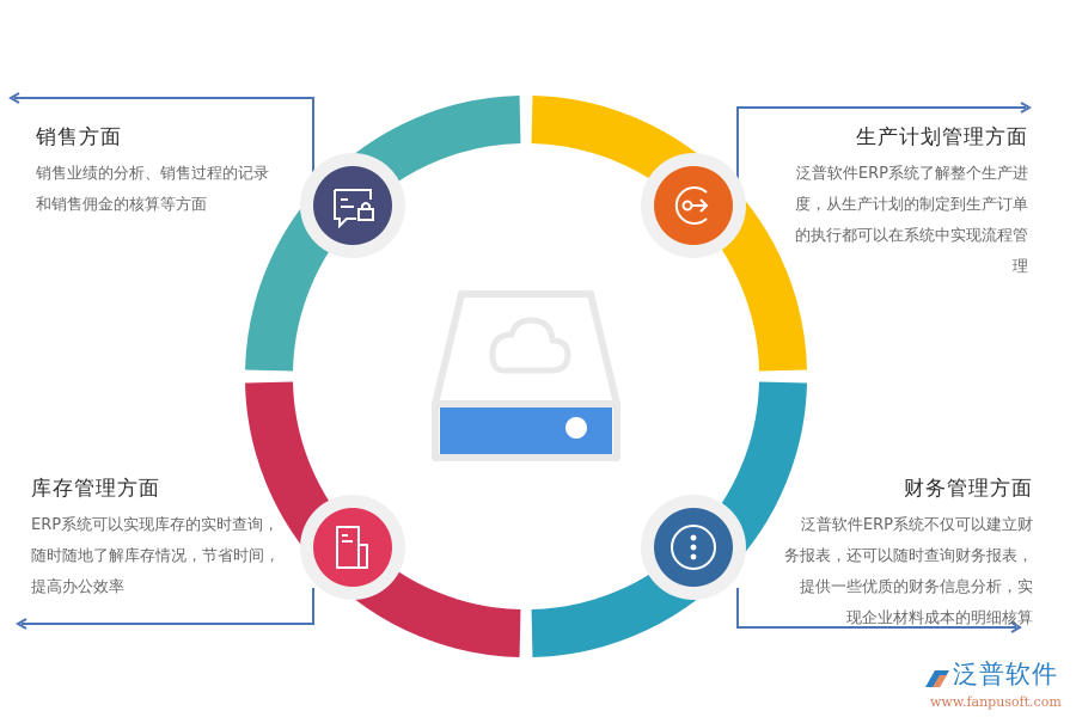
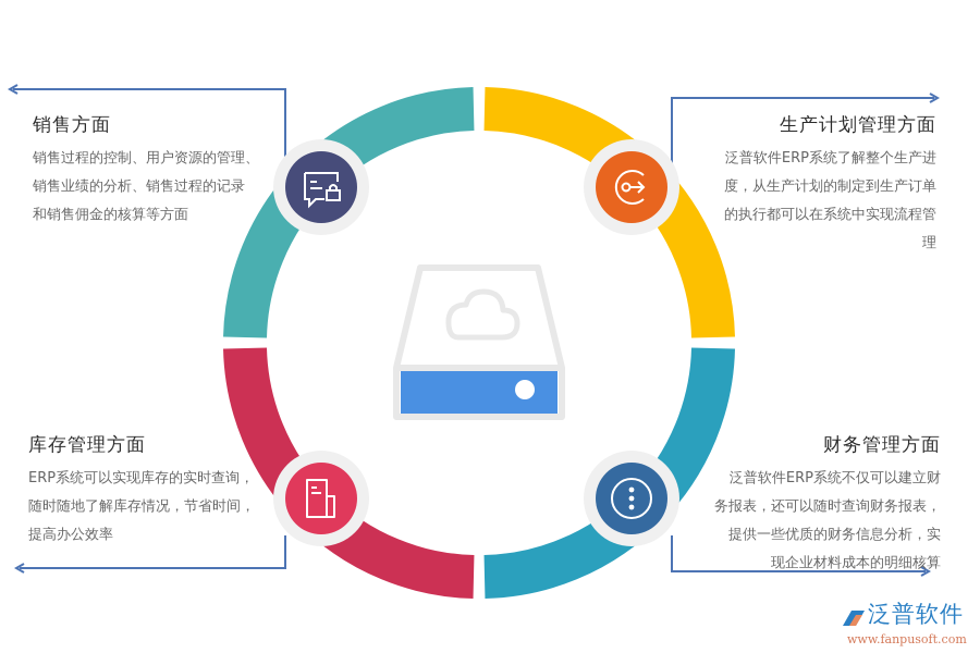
  销售方面
+ 销售过程的控制、用户资源的管理、
  销售业绩的分析、销售过程的记录
  和销售佣金的核算等方面
  生产计划管理方面
  泛普软件ERP系统了解整个生产进
  度，从生产计划的制定到生产订单
  的执行都可以在系统中实现流程管
  理
  库存管理方面
  ERP系统可以实现库存的实时查询，
  随时随地了解库存情况，节省时间，
  提高办公效率
  财务管理方面
  泛普软件ERP系统不仅可以建立财
  务报表，还可以随时查询财务报表，
  提供一些优质的财务信息分析，实
  现企业材料成本的明细核算
  泛普软件
  www.fanpusoft.com
